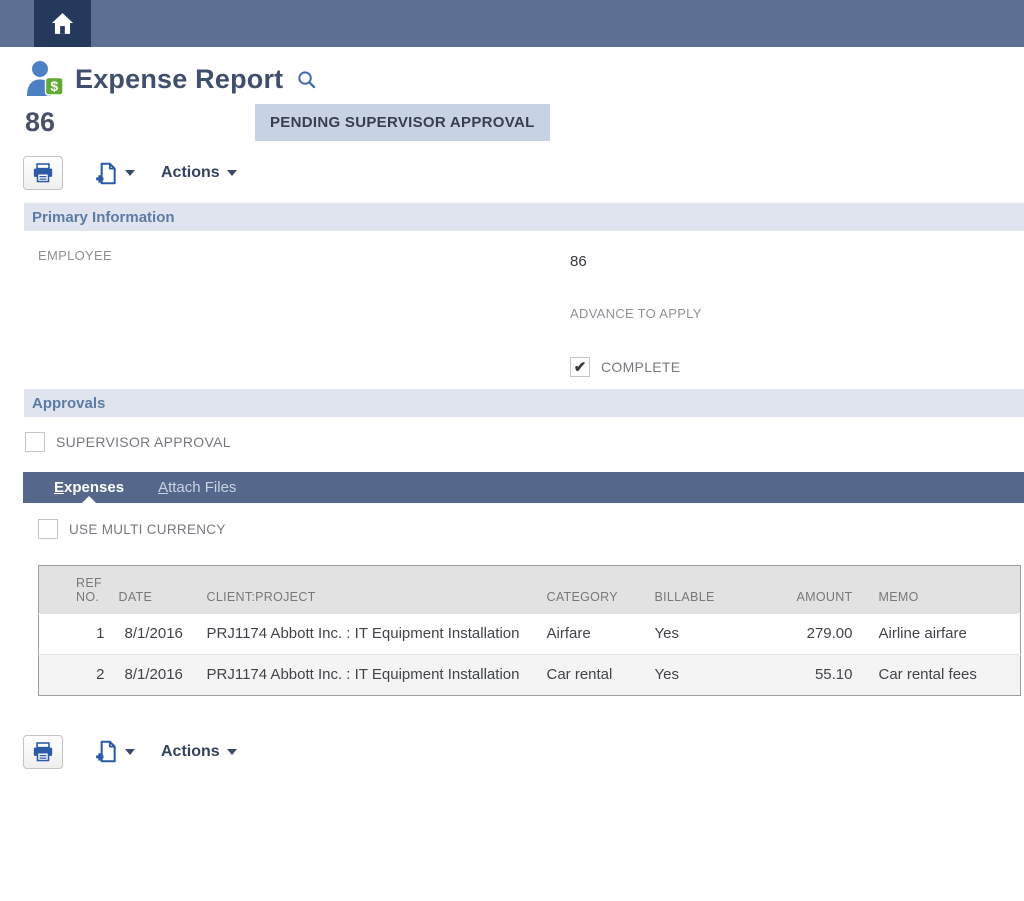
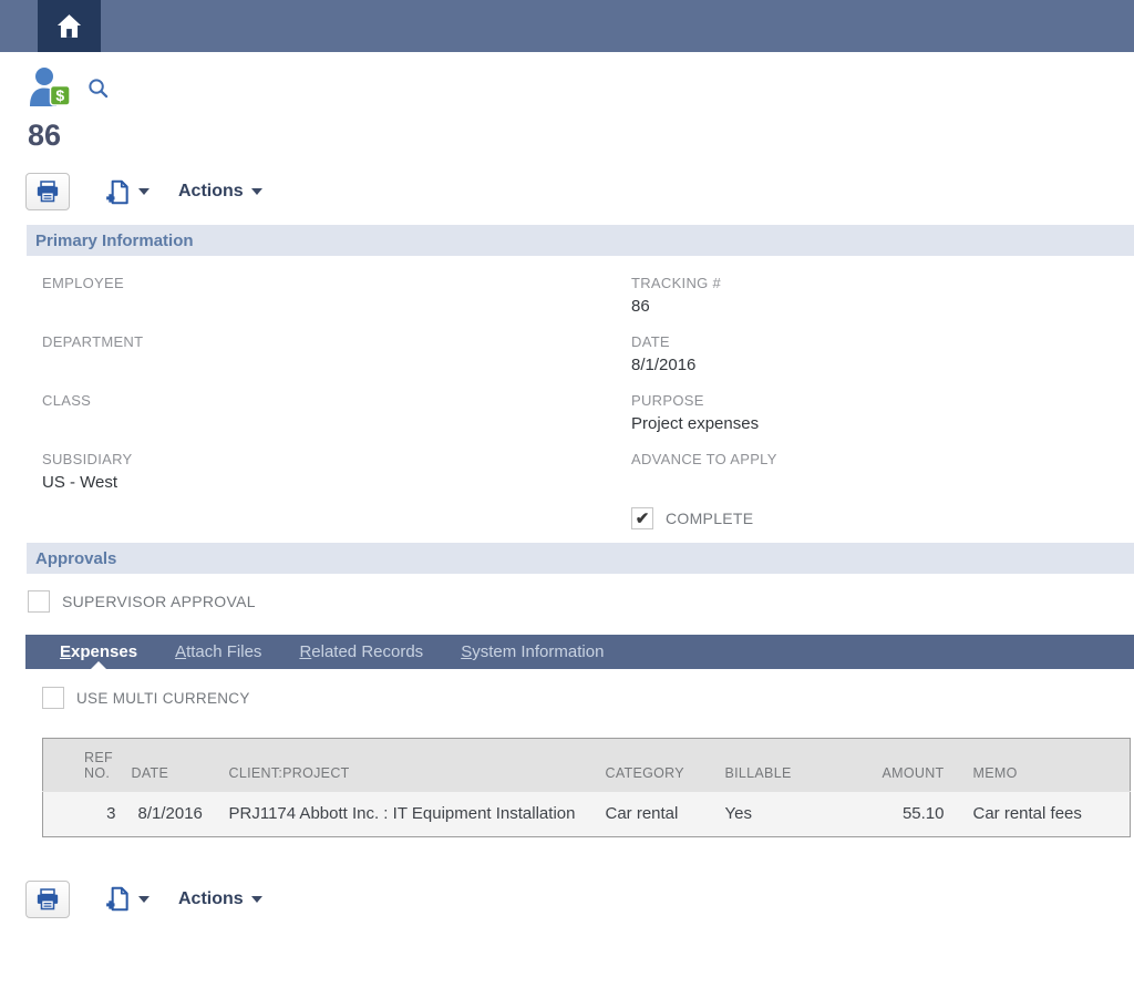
  $
- Expense Report
  86
- PENDING SUPERVISOR APPROVAL
  Actions
  Primary Information
  EMPLOYEE
+ DEPARTMENT
+ CLASS
+ SUBSIDIARY
+ US - West
+ TRACKING #
  86
+ DATE
+ 8/1/2016
+ PURPOSE
+ Project expenses
  ADVANCE TO APPLY
  ✔
  COMPLETE
  Approvals
  SUPERVISOR APPROVAL
  Expenses
  Attach Files
+ Related Records
+ System Information
  USE MULTI CURRENCY
  REF NO.	DATE	CLIENT:PROJECT	CATEGORY	BILLABLE	AMOUNT	MEMO
- 1	8/1/2016	PRJ1174 Abbott Inc. : IT Equipment Installation	Airfare	Yes	279.00	Airline airfare
- 2	8/1/2016	PRJ1174 Abbott Inc. : IT Equipment Installation	Car rental	Yes	55.10	Car rental fees
+ 3	8/1/2016	PRJ1174 Abbott Inc. : IT Equipment Installation	Car rental	Yes	55.10	Car rental fees
  Actions
